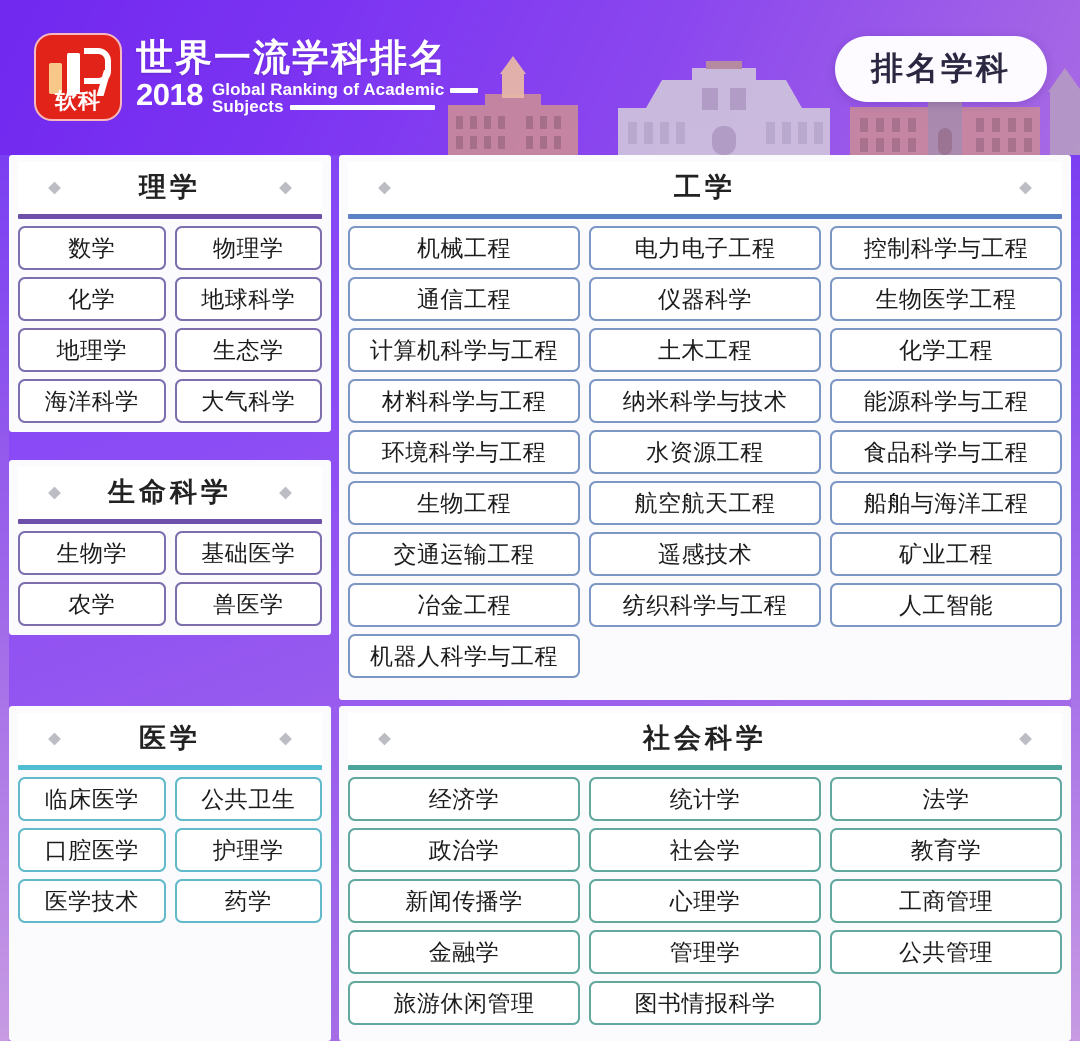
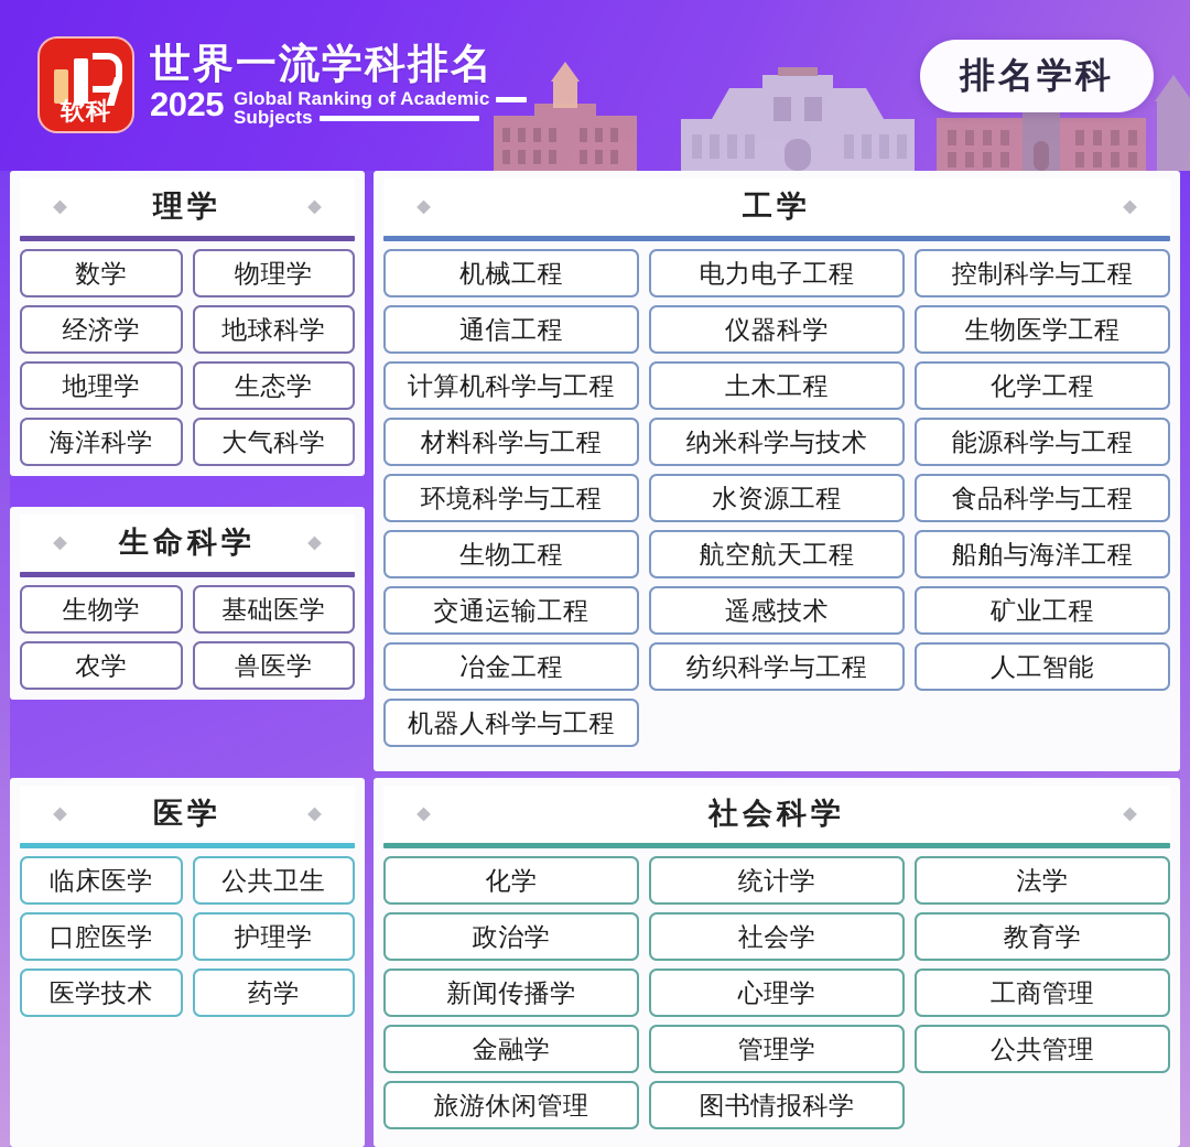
  软科
  世界一流学科排名
- 2018
+ 2025
  Global Ranking of Academic
  Subjects
  排名学科
  理学
  数学
  物理学
- 化学
+ 经济学
  地球科学
  地理学
  生态学
  海洋科学
  大气科学
  生命科学
  生物学
  基础医学
  农学
  兽医学
  工学
  机械工程
  电力电子工程
  控制科学与工程
  通信工程
  仪器科学
  生物医学工程
  计算机科学与工程
  土木工程
  化学工程
  材料科学与工程
  纳米科学与技术
  能源科学与工程
  环境科学与工程
  水资源工程
  食品科学与工程
  生物工程
  航空航天工程
  船舶与海洋工程
  交通运输工程
  遥感技术
  矿业工程
  冶金工程
  纺织科学与工程
  人工智能
  机器人科学与工程
  医学
  临床医学
  公共卫生
  口腔医学
  护理学
  医学技术
  药学
  社会科学
- 经济学
+ 化学
  统计学
  法学
  政治学
  社会学
  教育学
  新闻传播学
  心理学
  工商管理
  金融学
  管理学
  公共管理
  旅游休闲管理
  图书情报科学
